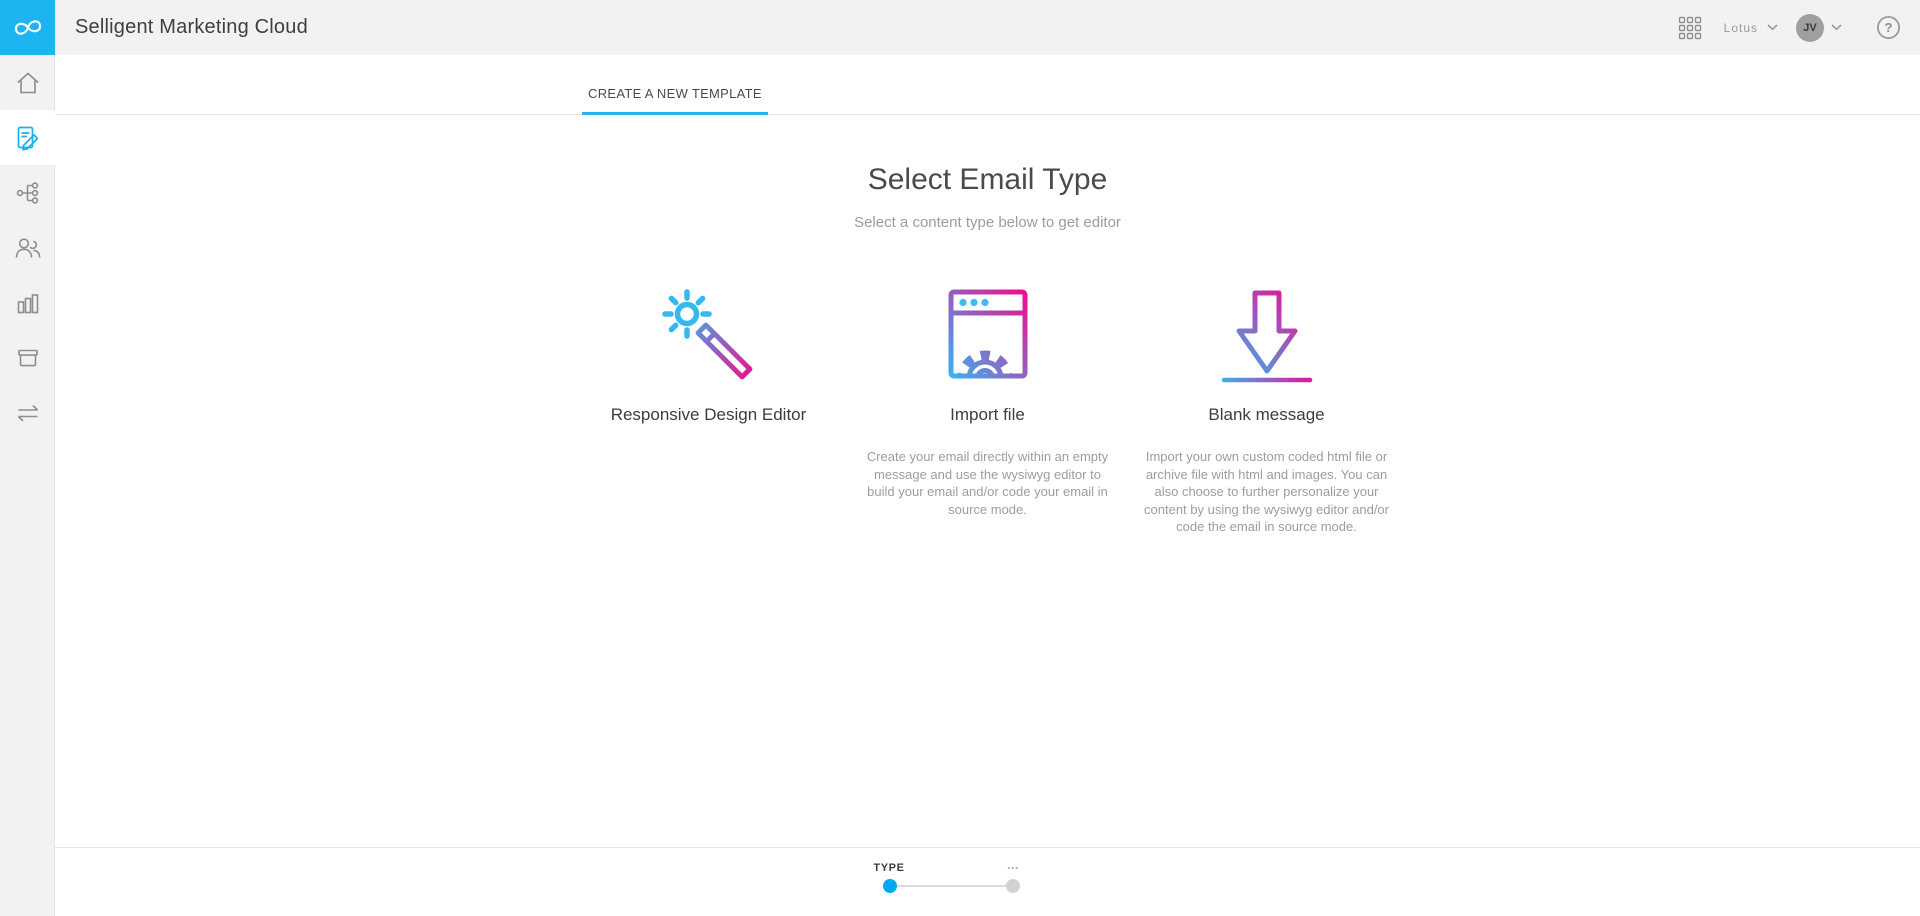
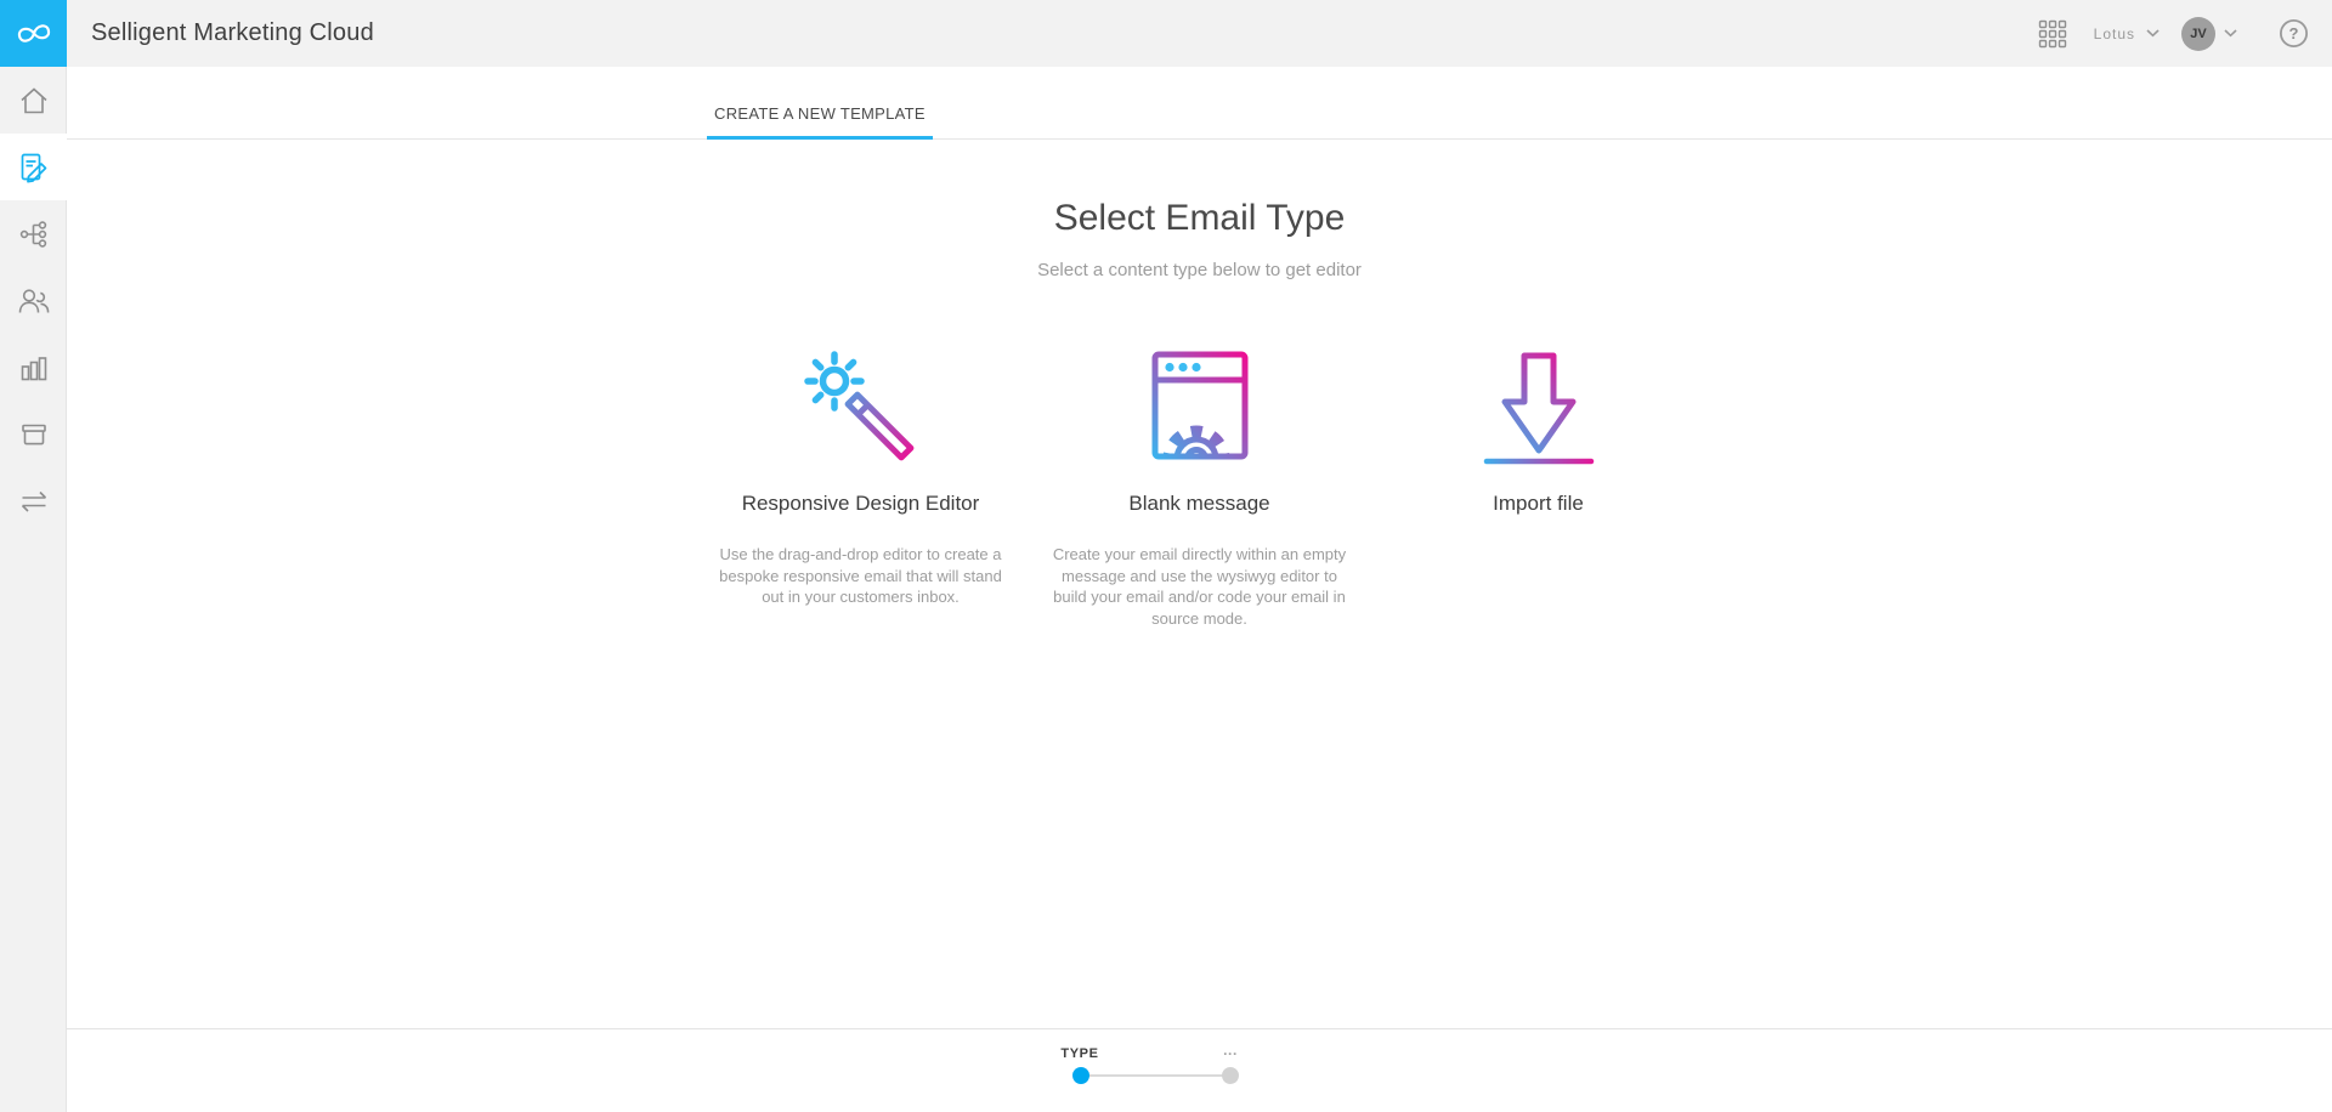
  Selligent Marketing Cloud
  Lotus
  JV
  ?
  CREATE A NEW TEMPLATE
  Select Email Type
  Select a content type below to get editor
  Responsive Design Editor
+ Use the drag-and-drop editor to create a bespoke responsive email that will stand out in your customers inbox.
- Import file
+ Blank message
  Create your email directly within an empty message and use the wysiwyg editor to build your email and/or code your email in source mode.
- Blank message
+ Import file
- Import your own custom coded html file or archive file with html and images. You can also choose to further personalize your content by using the wysiwyg editor and/or code the email in source mode.
  TYPE
  ...
